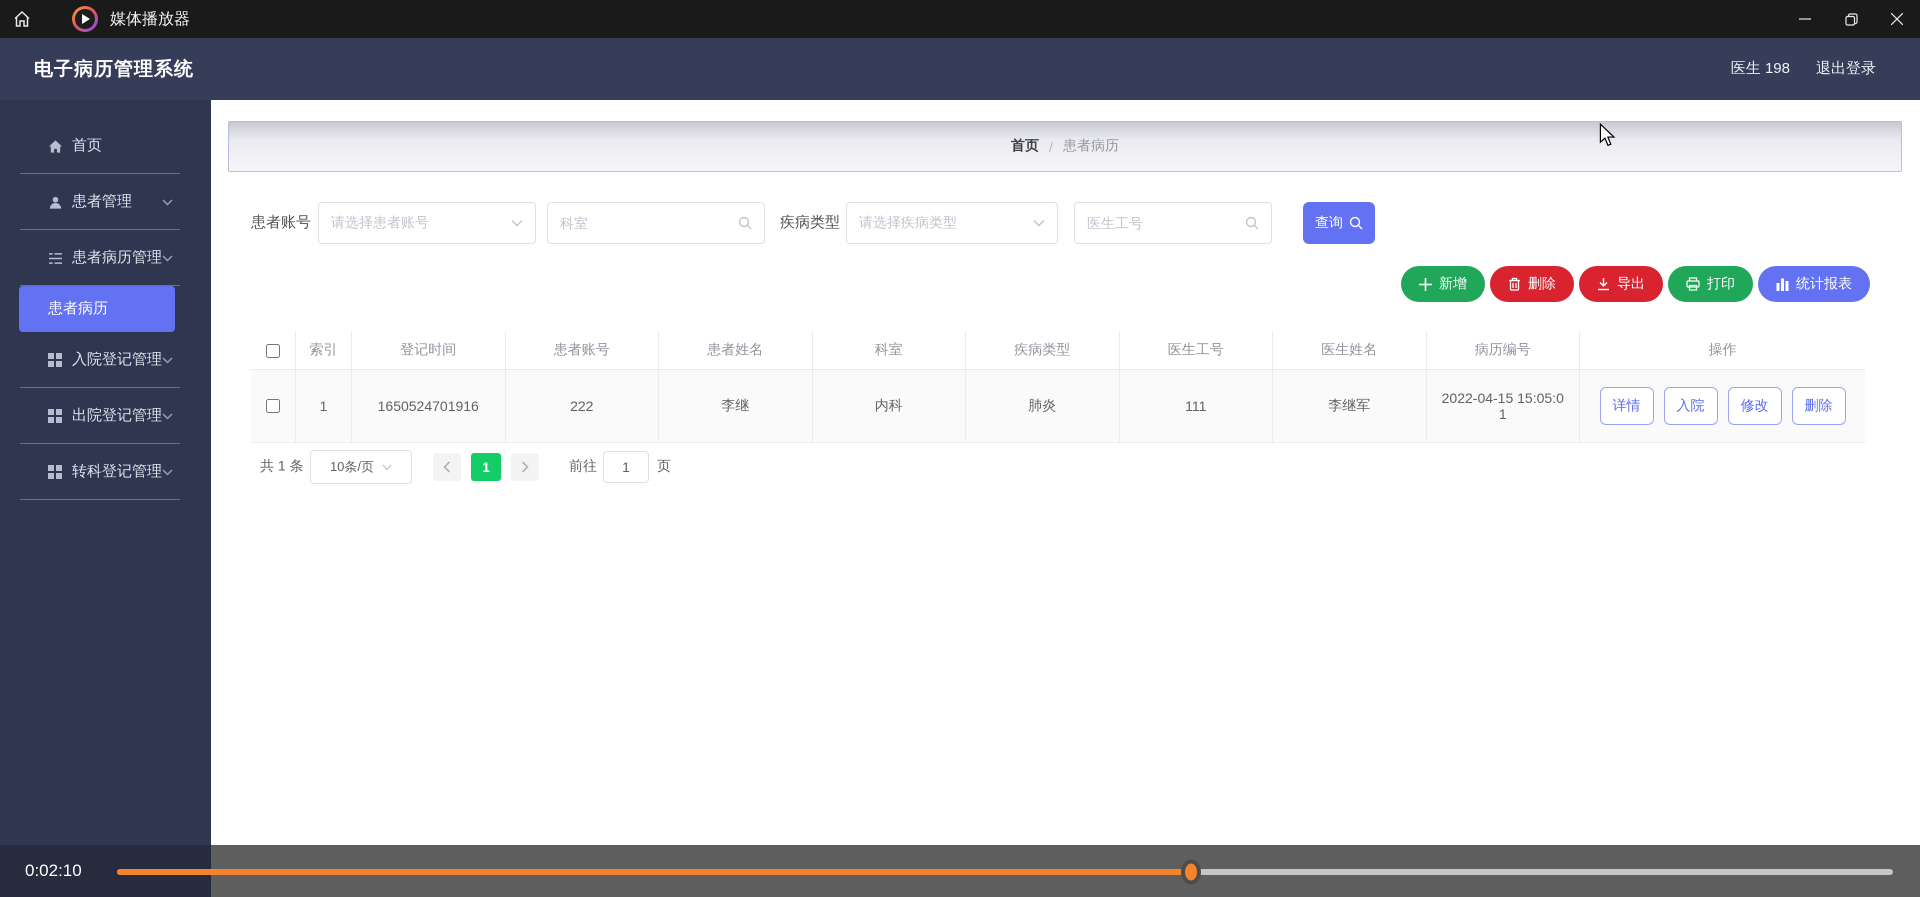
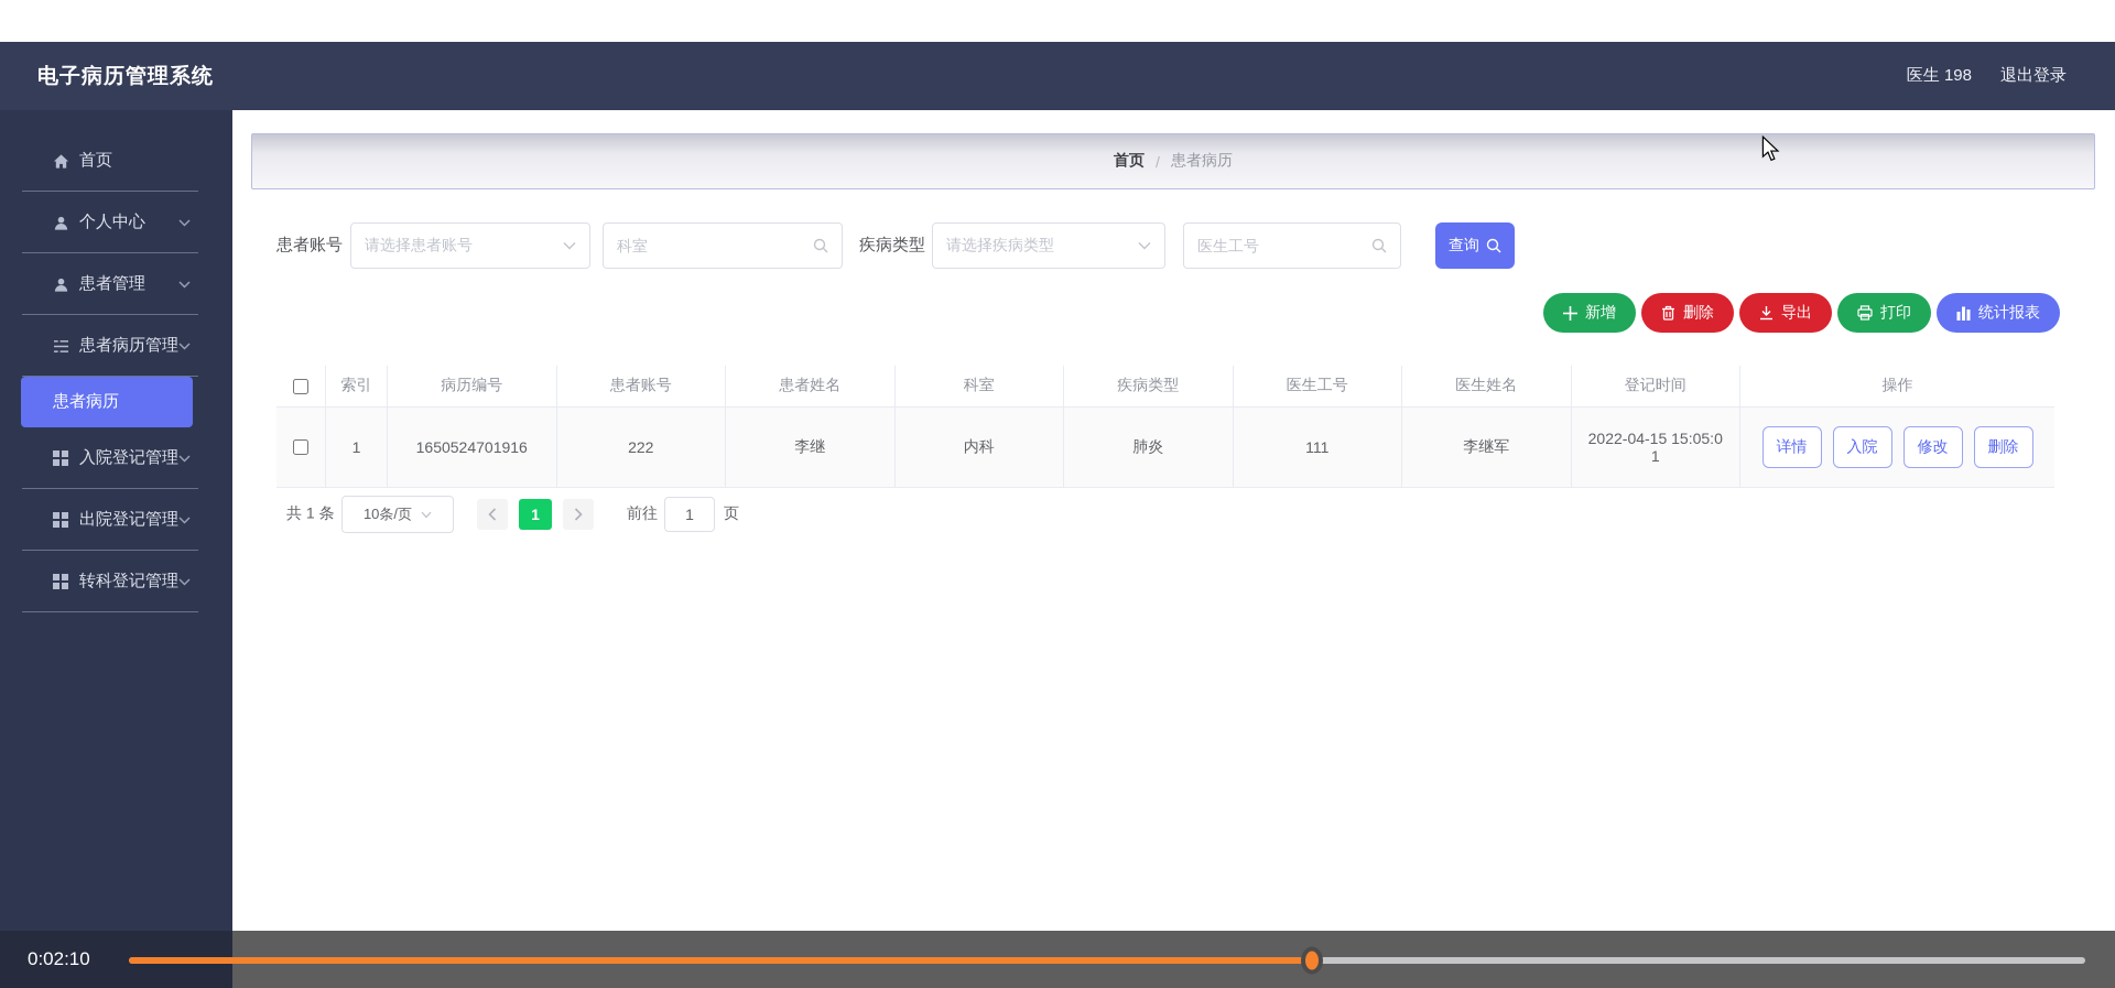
- 媒体播放器
  电子病历管理系统
  医生 198
  退出登录
  首页
+ 个人中心
  患者管理
  患者病历管理
  患者病历
  入院登记管理
  出院登记管理
  转科登记管理
  首页
  /
  患者病历
  患者账号
  请选择患者账号
  科室
  疾病类型
  请选择疾病类型
  医生工号
  查询
  新增
  删除
  导出
  打印
  统计报表
  索引
- 登记时间
+ 病历编号
  患者账号
  患者姓名
  科室
  疾病类型
  医生工号
  医生姓名
- 病历编号
+ 登记时间
  操作
  1
  1650524701916
  222
  李继
  内科
  肺炎
  111
  李继军
  2022-04-15 15:05:01
  详情
  入院
  修改
  删除
  共 1 条
  10条/页
  1
  前往
  1
  页
  0:02:10
